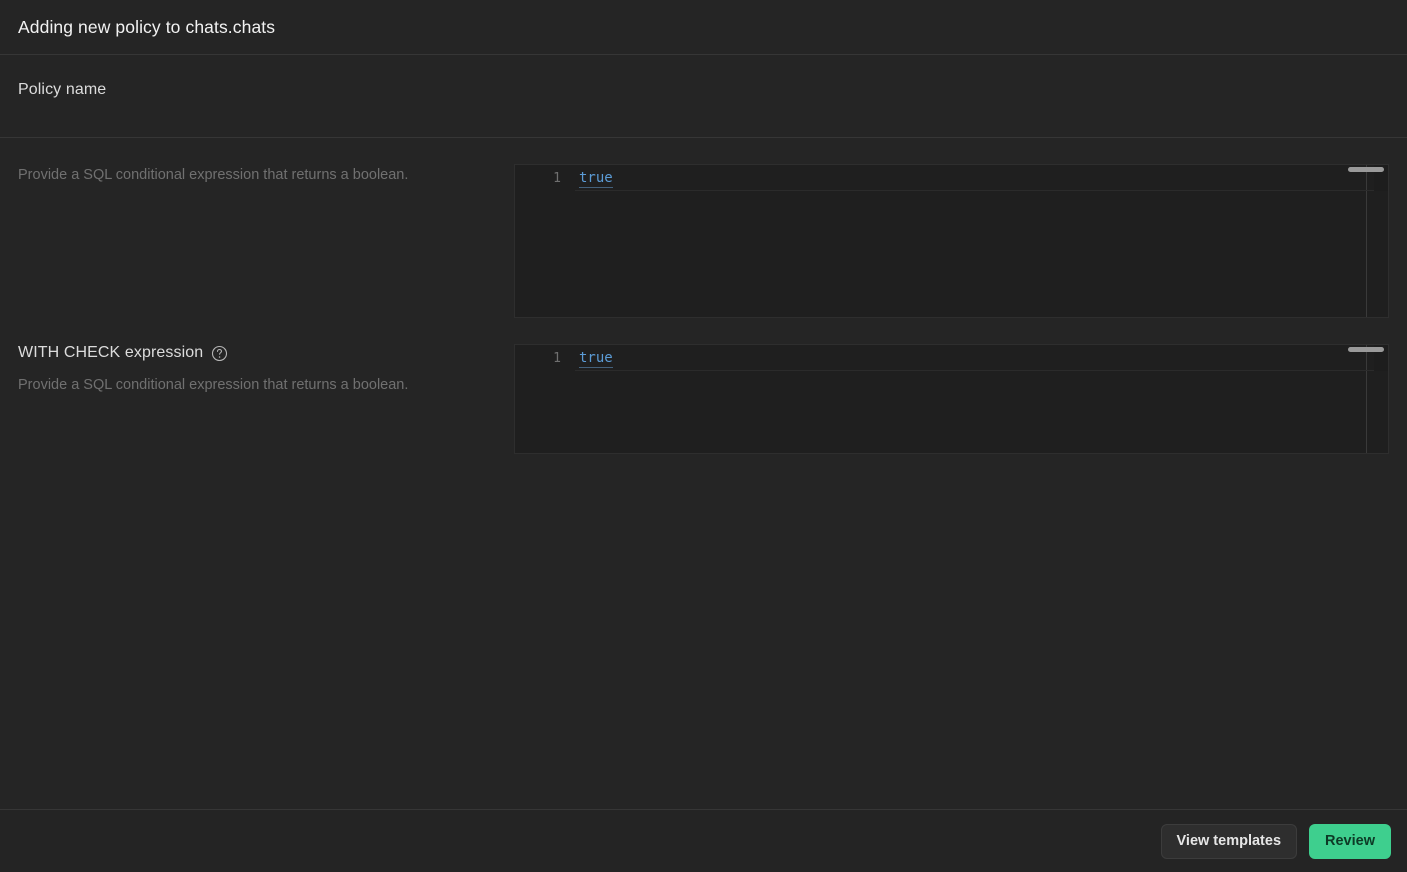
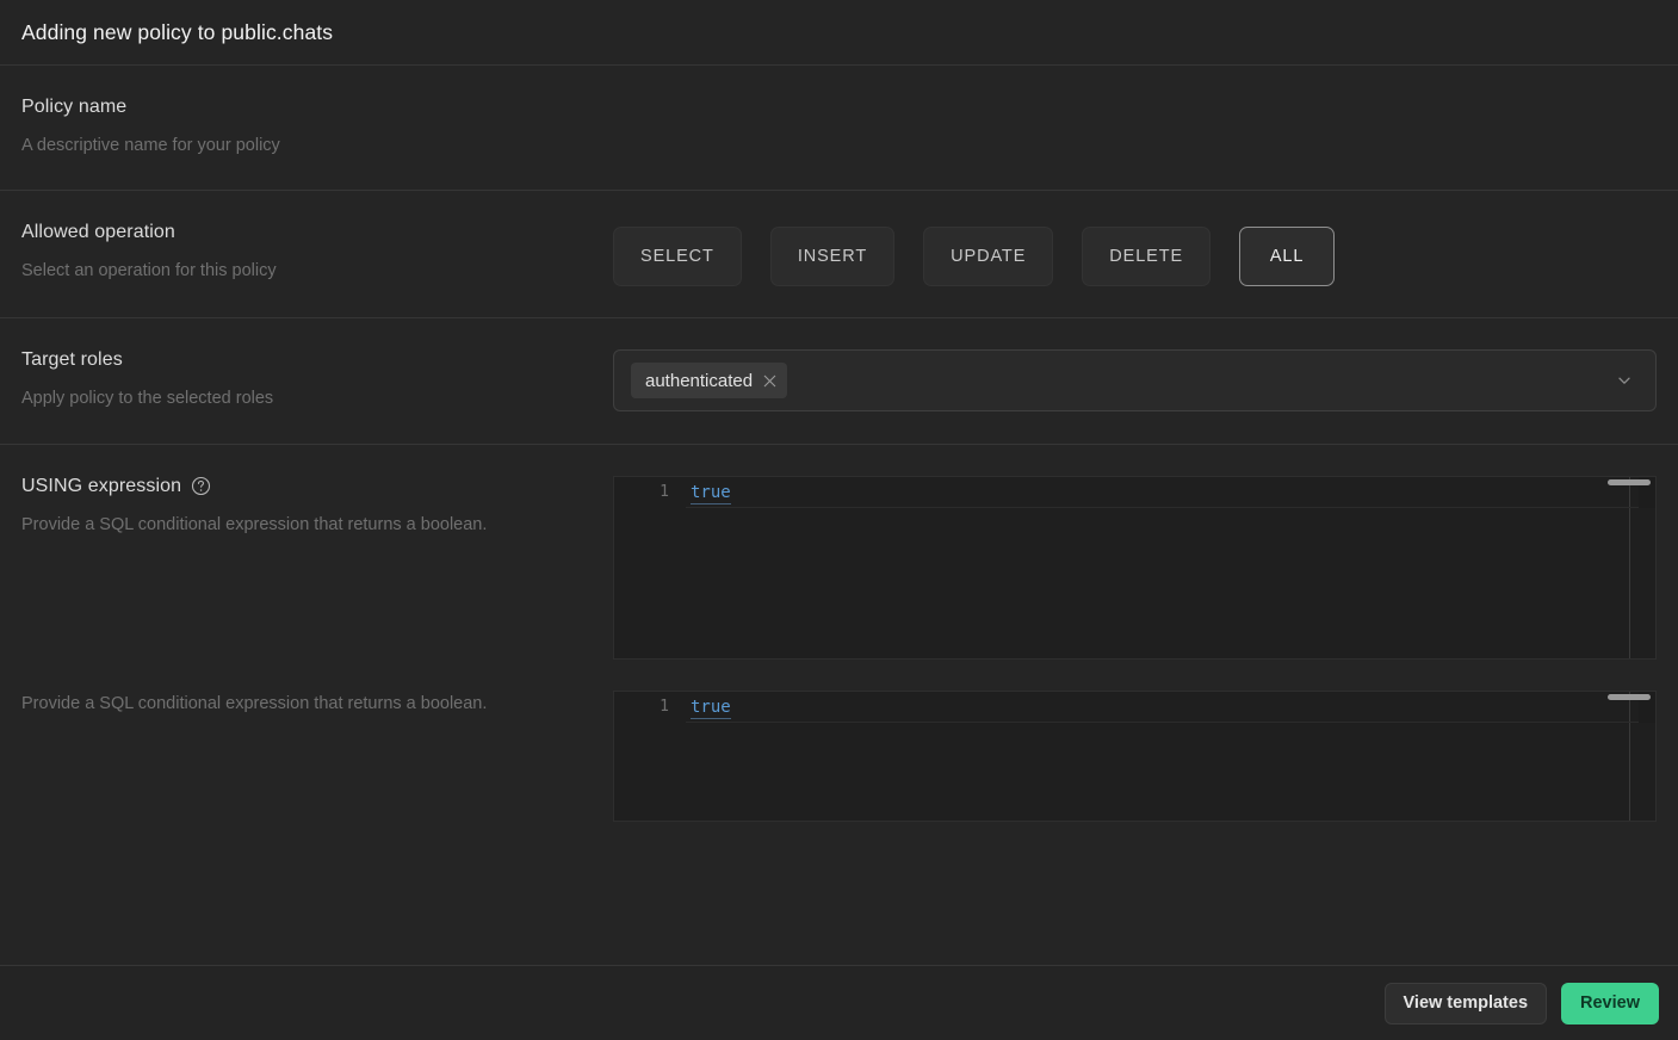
- Adding new policy to chats.chats
+ Adding new policy to public.chats
  Policy name
+ A descriptive name for your policy
+ Allowed operation
+ Select an operation for this policy
+ SELECT
+ INSERT
+ UPDATE
+ DELETE
+ ALL
+ Target roles
+ Apply policy to the selected roles
+ authenticated
+ USING expression
  Provide a SQL conditional expression that returns a boolean.
  1
  true
- WITH CHECK expression
  Provide a SQL conditional expression that returns a boolean.
  1
  true
  View templates
  Review
